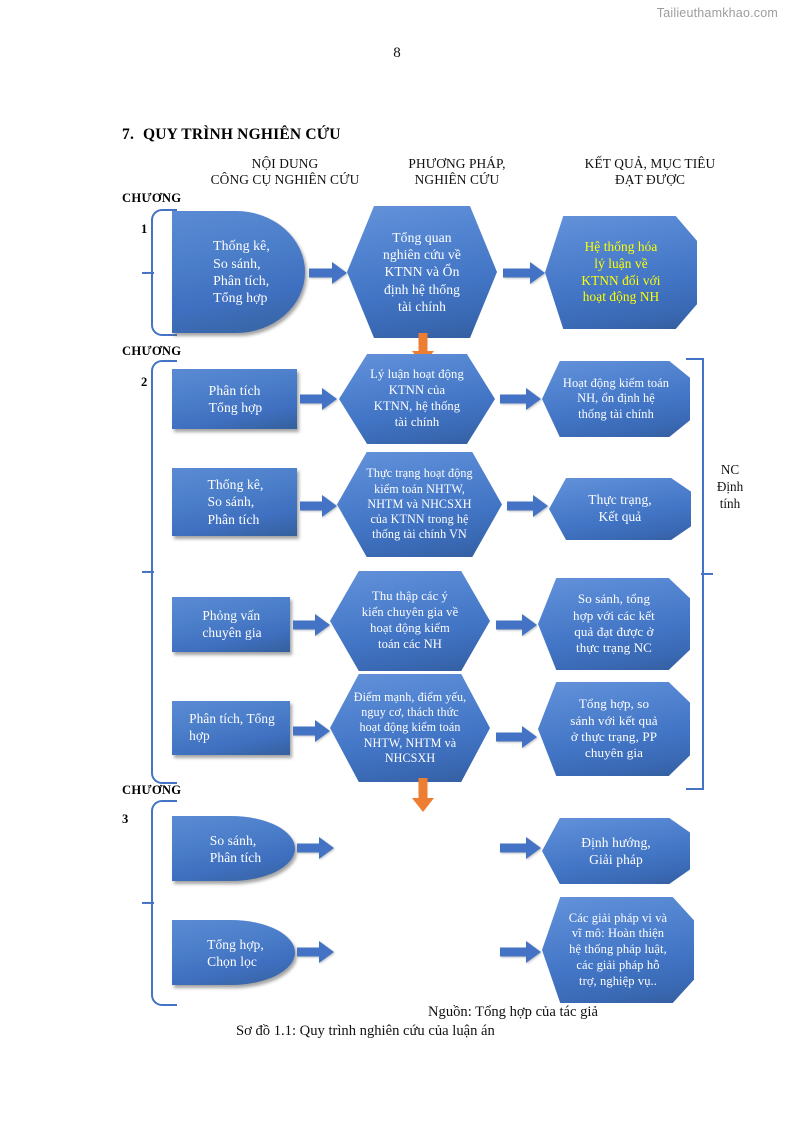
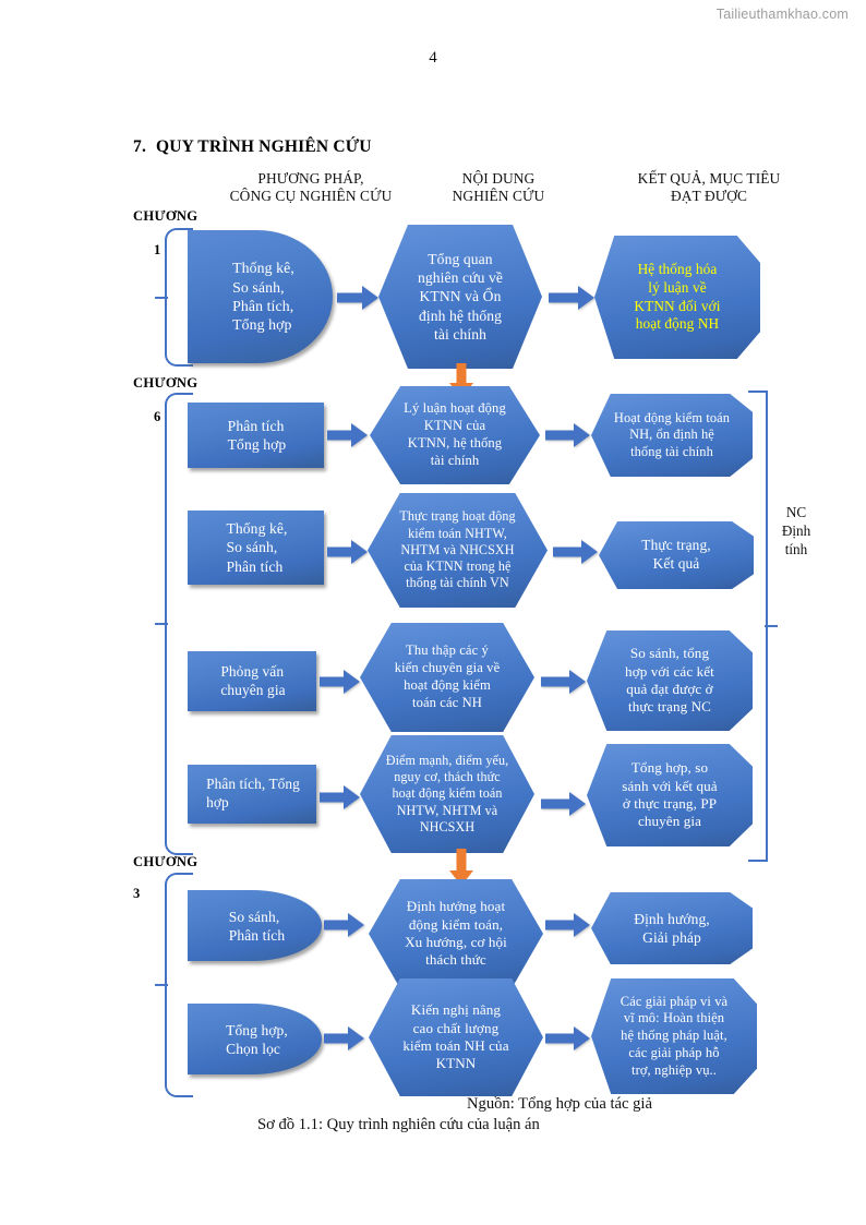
  Tailieuthamkhao.com
- 8
+ 4
  7. QUY TRÌNH NGHIÊN CỨU
- NỘI DUNG
+ PHƯƠNG PHÁP,
  CÔNG CỤ NGHIÊN CỨU
- PHƯƠNG PHÁP,
+ NỘI DUNG
  NGHIÊN CỨU
  KẾT QUẢ, MỤC TIÊU
  ĐẠT ĐƯỢC
  CHƯƠNG
  1
  Thống kê,
  So sánh,
  Phân tích,
  Tổng hợp
  Tổng quan
  nghiên cứu về
  KTNN và Ổn
  định hệ thống
  tài chính
  Hệ thống hóa
  lý luận về
  KTNN đối với
  hoạt động NH
  CHƯƠNG
- 2
+ 6
  NC
  Định
  tính
  Phân tích
  Tổng hợp
  Lý luận hoạt động
  KTNN của
  KTNN, hệ thống
  tài chính
  Hoạt động kiểm toán
  NH, ổn định hệ
  thống tài chính
  Thống kê,
  So sánh,
  Phân tích
  Thực trạng hoạt động
  kiểm toán NHTW,
  NHTM và NHCSXH
  của KTNN trong hệ
  thống tài chính VN
  Thực trạng,
  Kết quả
  Phỏng vấn
  chuyên gia
  Thu thập các ý
  kiến chuyên gia về
  hoạt động kiểm
  toán các NH
  So sánh, tổng
  hợp với các kết
  quả đạt được ở
  thực trạng NC
  Phân tích, Tổng
  hợp
  Điểm mạnh, điểm yếu,
  nguy cơ, thách thức
  hoạt động kiểm toán
  NHTW, NHTM và
  NHCSXH
  Tổng hợp, so
  sánh với kết quả
  ở thực trạng, PP
  chuyên gia
  CHƯƠNG
  3
  So sánh,
  Phân tích
+ Định hướng hoạt
+ động kiểm toán,
+ Xu hướng, cơ hội
+ thách thức
  Định hướng,
  Giải pháp
  Tổng hợp,
  Chọn lọc
+ Kiến nghị nâng
+ cao chất lượng
+ kiểm toán NH của
+ KTNN
  Các giải pháp vi và
  vĩ mô: Hoàn thiện
  hệ thống pháp luật,
  các giải pháp hỗ
  trợ, nghiệp vụ..
  Nguồn: Tổng hợp của tác giả
  Sơ đồ 1.1: Quy trình nghiên cứu của luận án
